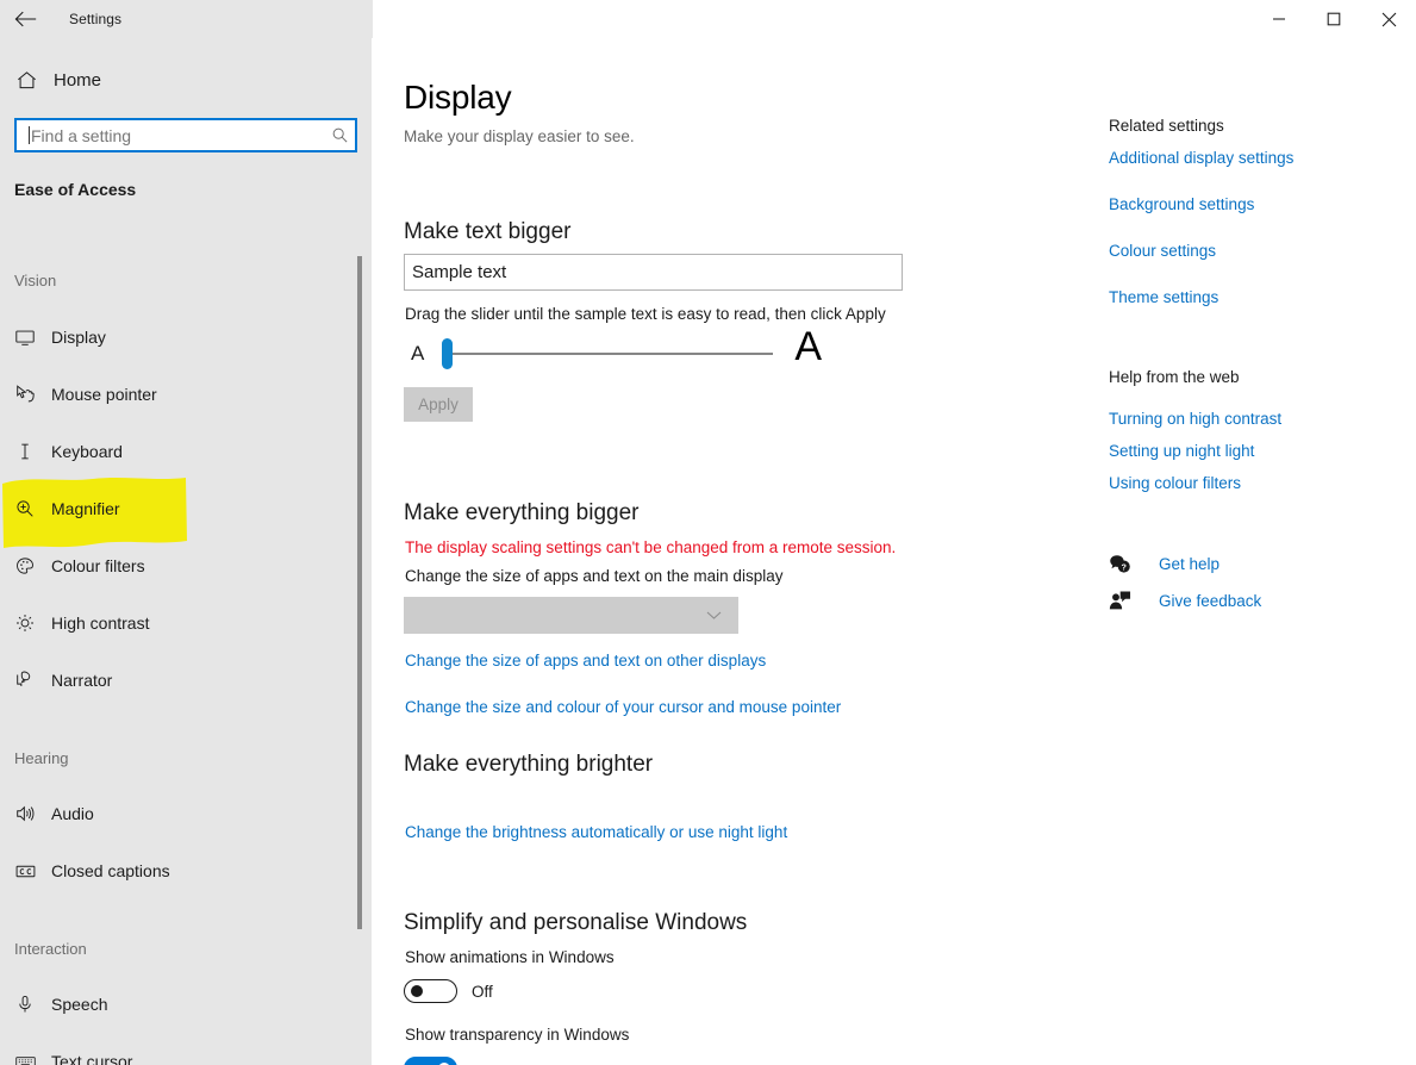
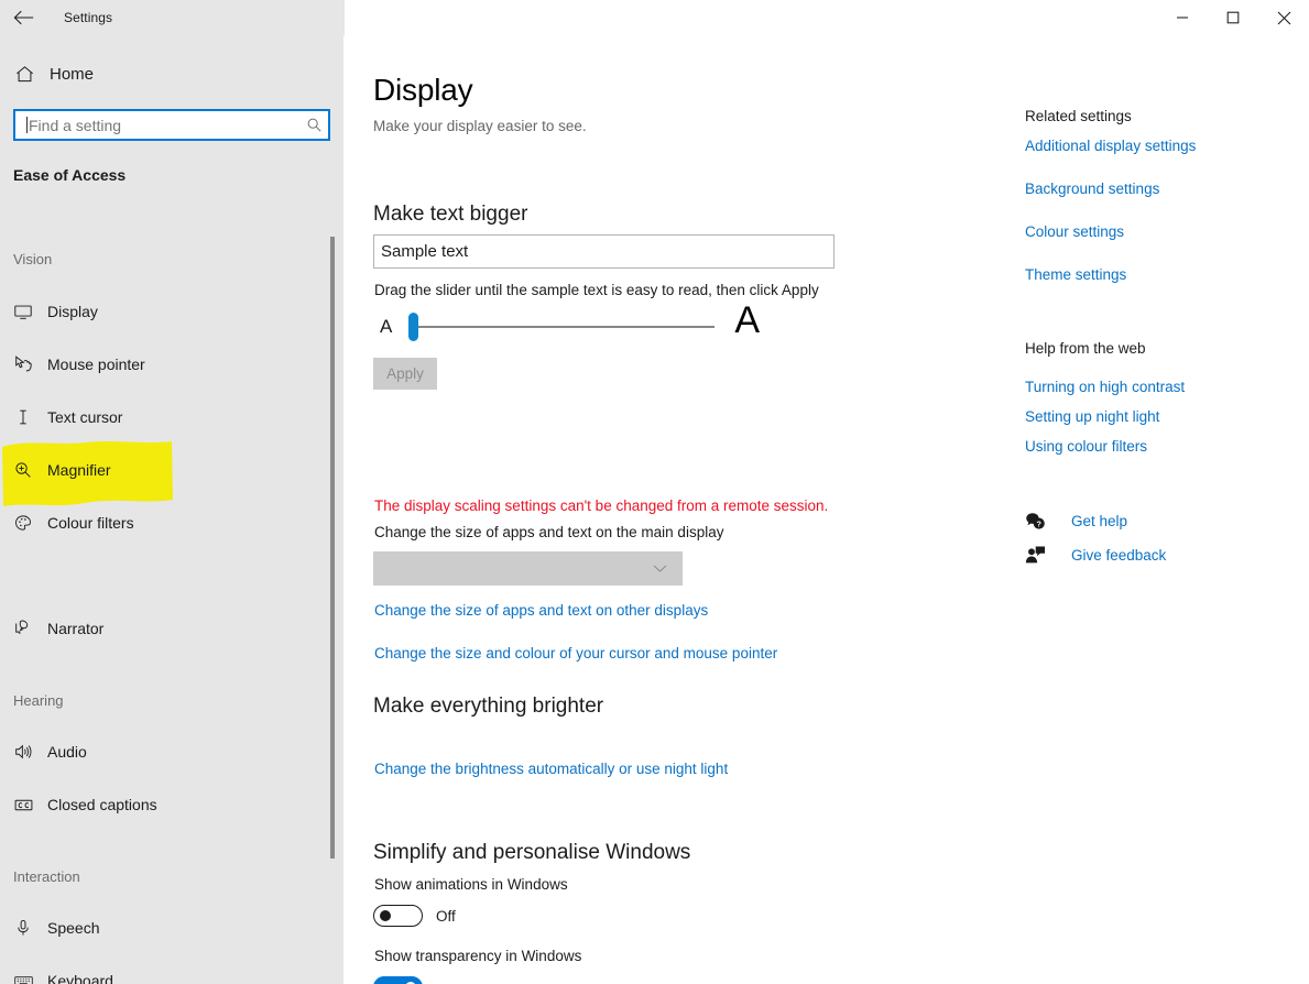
  Home
  Find a setting
  Ease of Access
  Vision
  Display
  Mouse pointer
- Keyboard
+ Text cursor
  Magnifier
  Colour filters
- High contrast
  Narrator
  Hearing
  Audio
  Closed captions
  Interaction
  Speech
- Text cursor
+ Keyboard
  Display
  Make your display easier to see.
  Make text bigger
  Sample text
  Drag the slider until the sample text is easy to read, then click Apply
  A
  A
  Apply
- Make everything bigger
  The display scaling settings can't be changed from a remote session.
  Change the size of apps and text on the main display
  Change the size of apps and text on other displays
  Change the size and colour of your cursor and mouse pointer
  Simplify and personalise Windows
  Make everything brighter
  Change the brightness automatically or use night light
  Show animations in Windows
  Off
  Show transparency in Windows
  Related settings
  Additional display settings
  Background settings
  Colour settings
  Theme settings
  Help from the web
  Turning on high contrast
  Setting up night light
  Using colour filters
  ?
  Get help
  Give feedback
  Settings
